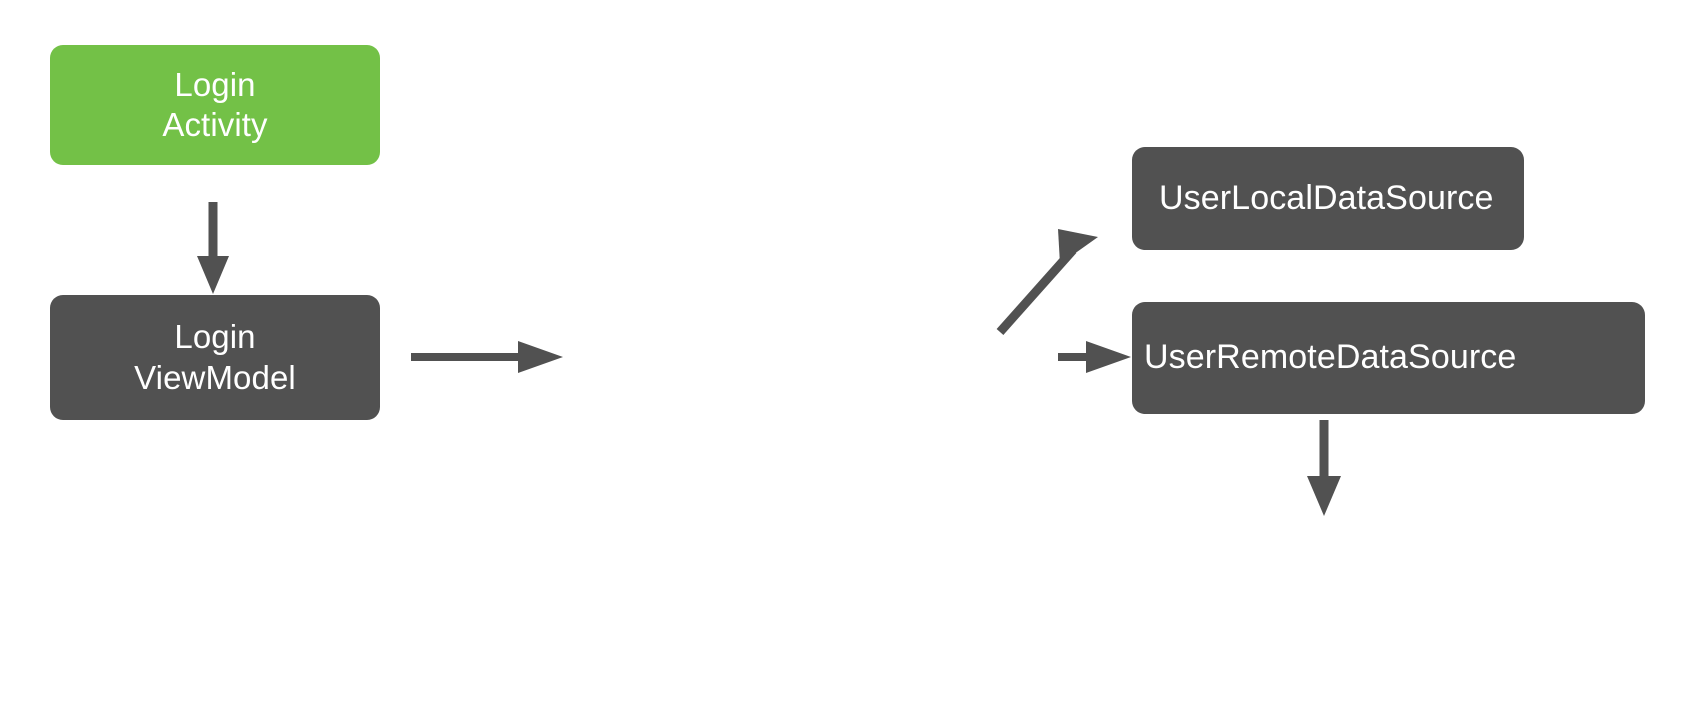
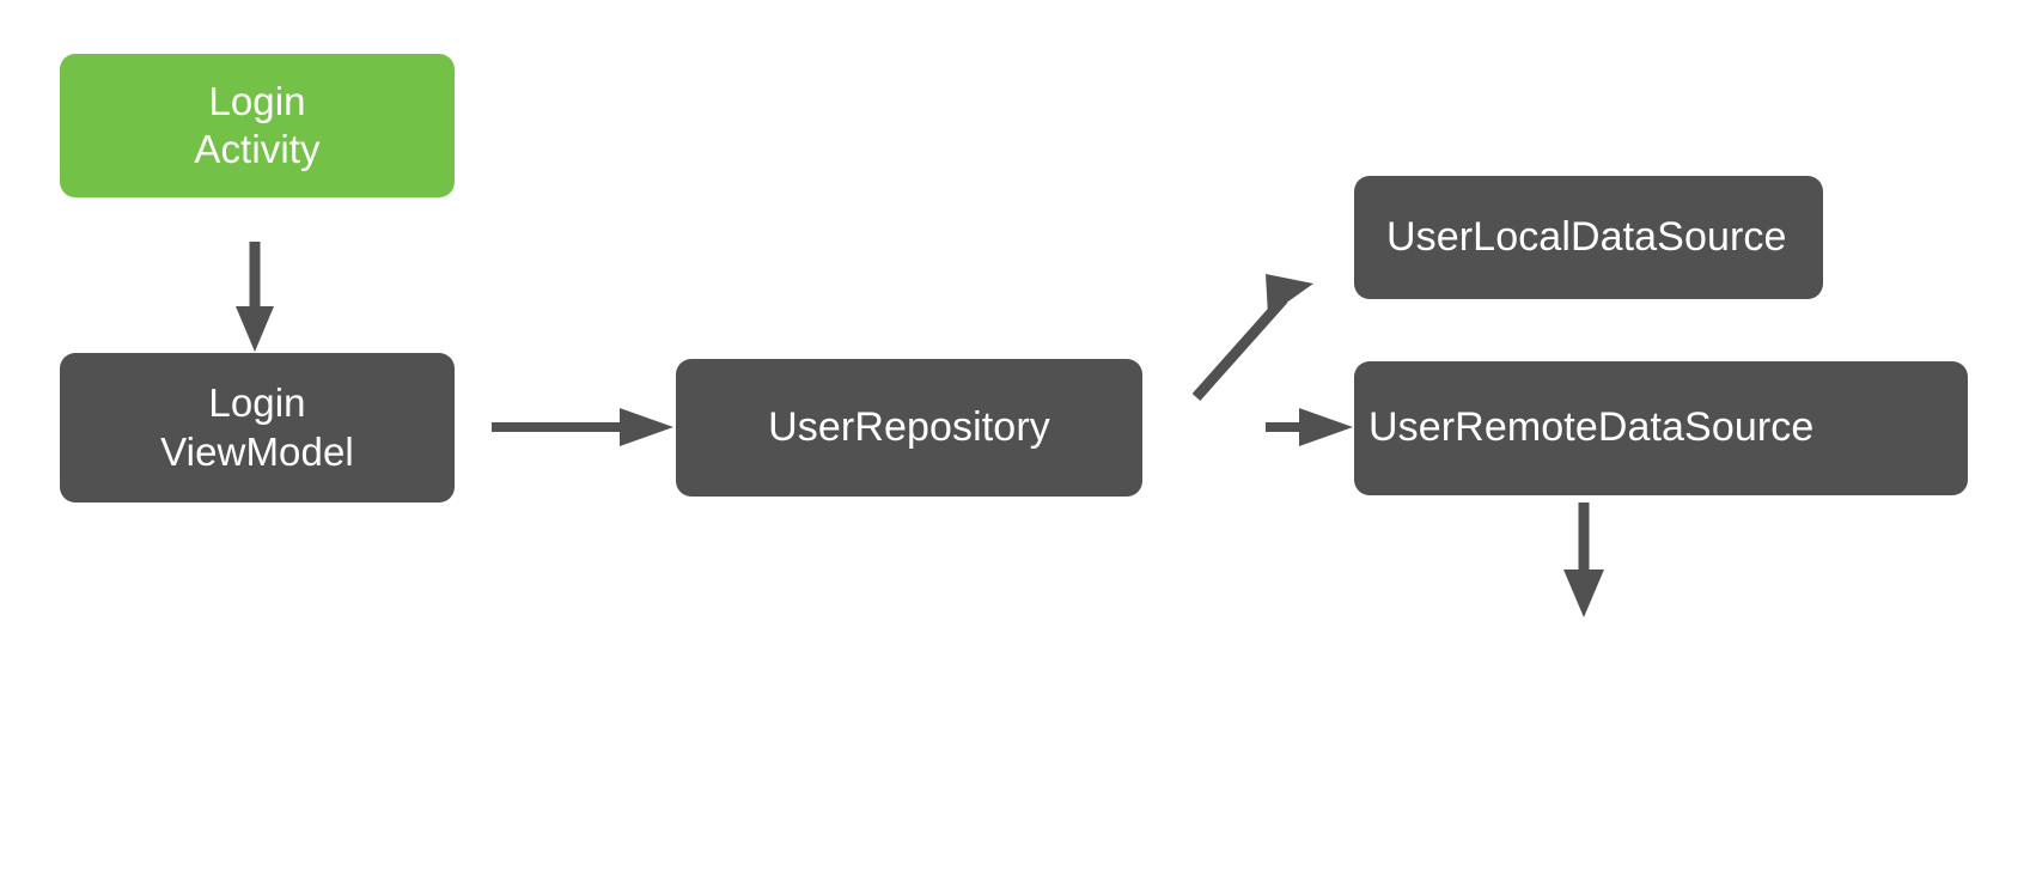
  Login
  Activity
  Login
  ViewModel
+ UserRepository
  UserLocalDataSource
  UserRemoteDataSource
